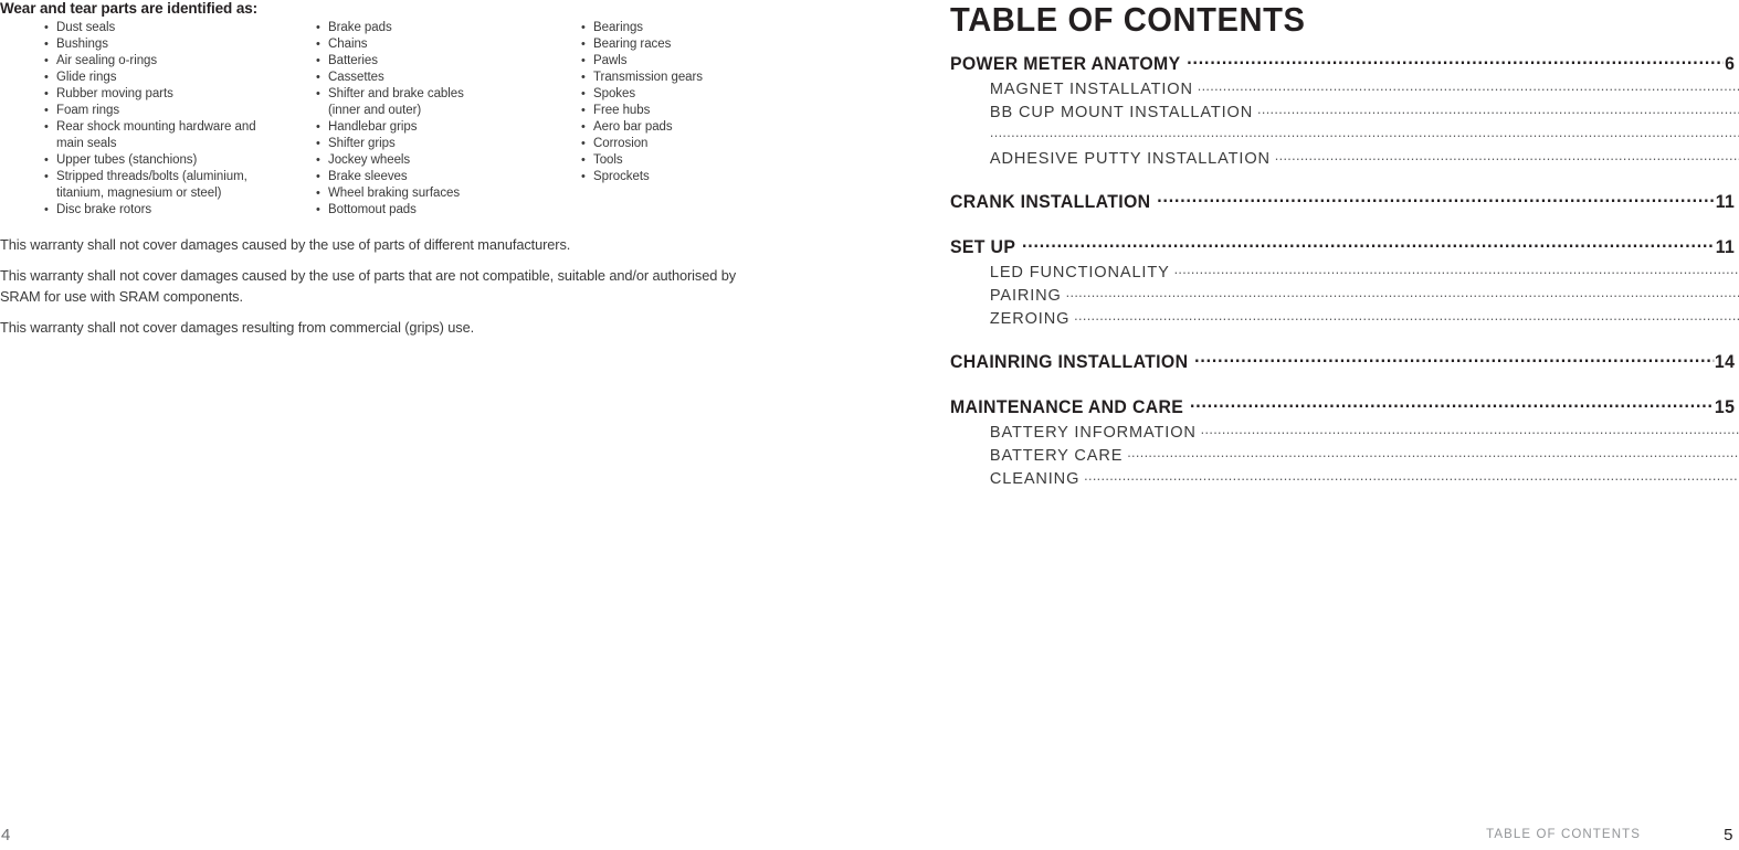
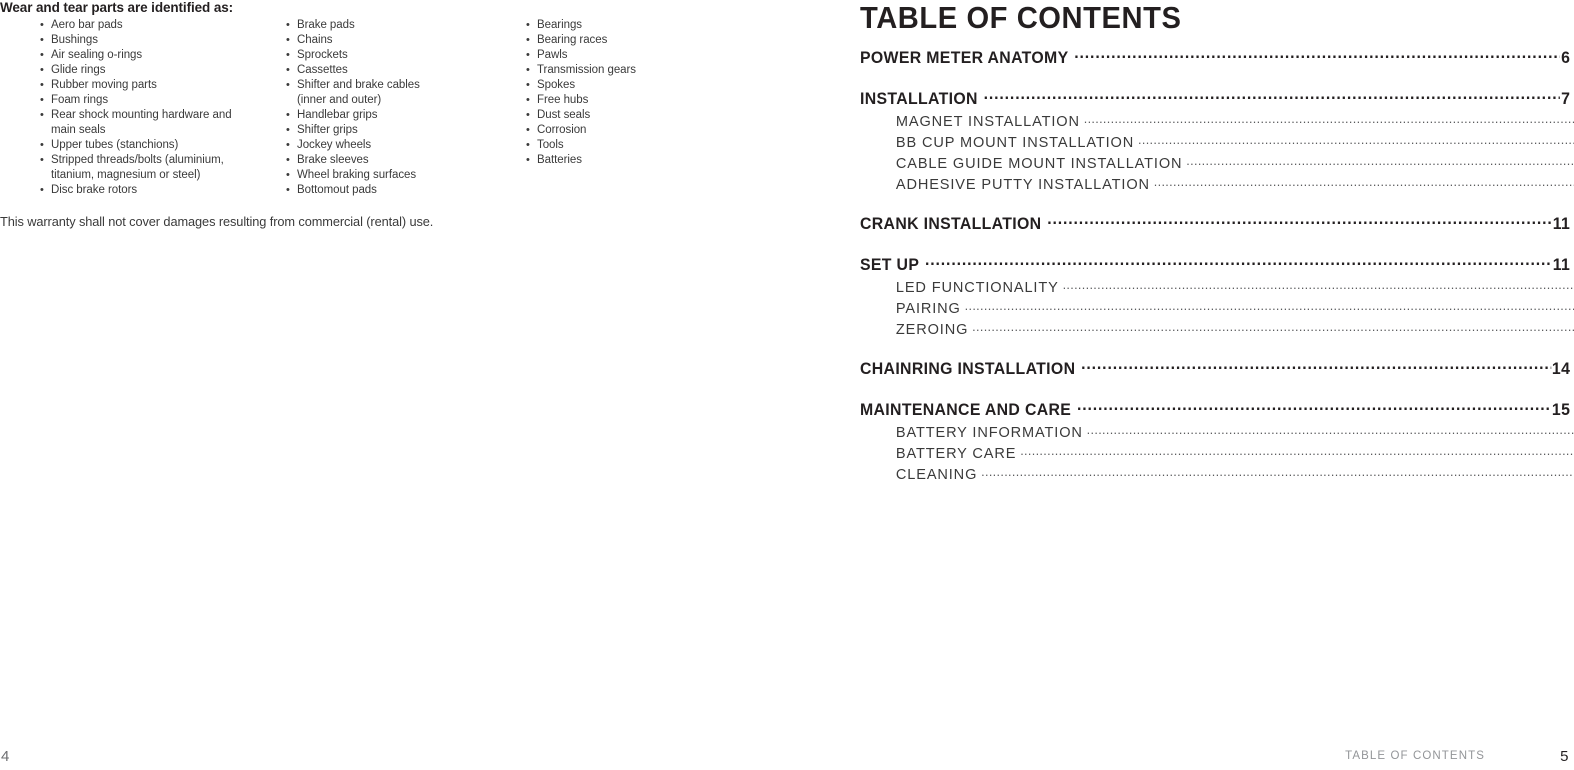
  Wear and tear parts are identified as:
- Dust seals
+ Aero bar pads
  Bushings
  Air sealing o-rings
  Glide rings
  Rubber moving parts
  Foam rings
  Rear shock mounting hardware and
  main seals
  Upper tubes (stanchions)
  Stripped threads/bolts (aluminium,
  titanium, magnesium or steel)
  Disc brake rotors
  Brake pads
  Chains
- Batteries
+ Sprockets
  Cassettes
  Shifter and brake cables
  (inner and outer)
  Handlebar grips
  Shifter grips
  Jockey wheels
  Brake sleeves
  Wheel braking surfaces
  Bottomout pads
  Bearings
  Bearing races
  Pawls
  Transmission gears
  Spokes
  Free hubs
- Aero bar pads
+ Dust seals
  Corrosion
  Tools
- Sprockets
+ Batteries
- This warranty shall not cover damages caused by the use of parts of different manufacturers.
- This warranty shall not cover damages caused by the use of parts that are not compatible, suitable and/or authorised by SRAM for use with SRAM components.
- This warranty shall not cover damages resulting from commercial (grips) use.
+ This warranty shall not cover damages resulting from commercial (rental) use.
  4
  TABLE OF CONTENTS
  POWER METER ANATOMY
  6
+ INSTALLATION
+ 7
  MAGNET INSTALLATION
  BB CUP MOUNT INSTALLATION
+ CABLE GUIDE MOUNT INSTALLATION
  ADHESIVE PUTTY INSTALLATION
  CRANK INSTALLATION
  11
  SET UP
  11
  LED FUNCTIONALITY
  PAIRING
  ZEROING
  CHAINRING INSTALLATION
  14
  MAINTENANCE AND CARE
  15
  BATTERY INFORMATION
  BATTERY CARE
  CLEANING
  TABLE OF CONTENTS
  5
